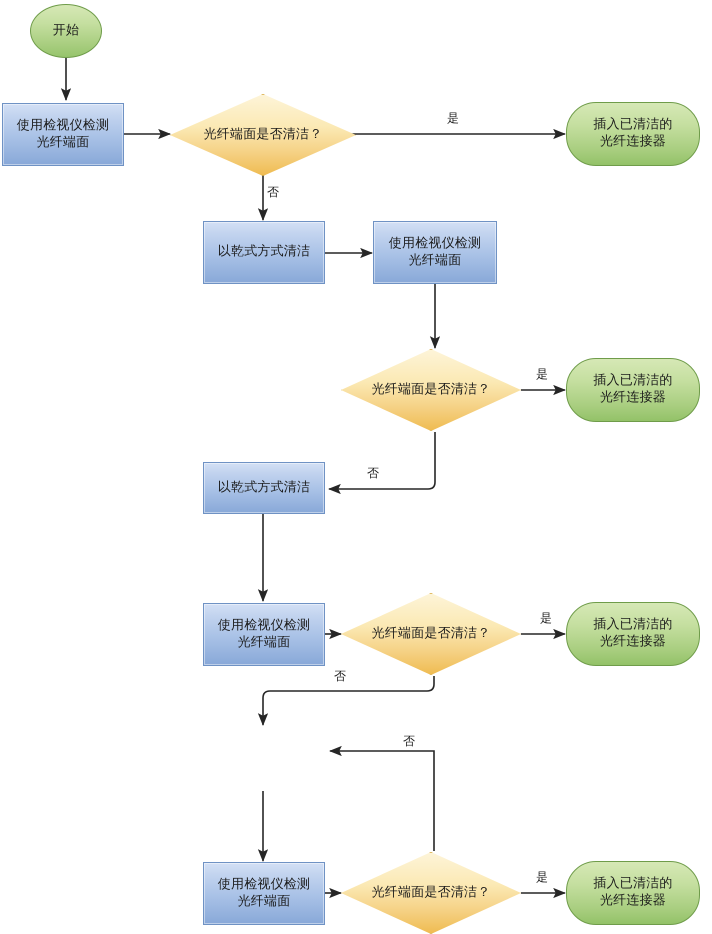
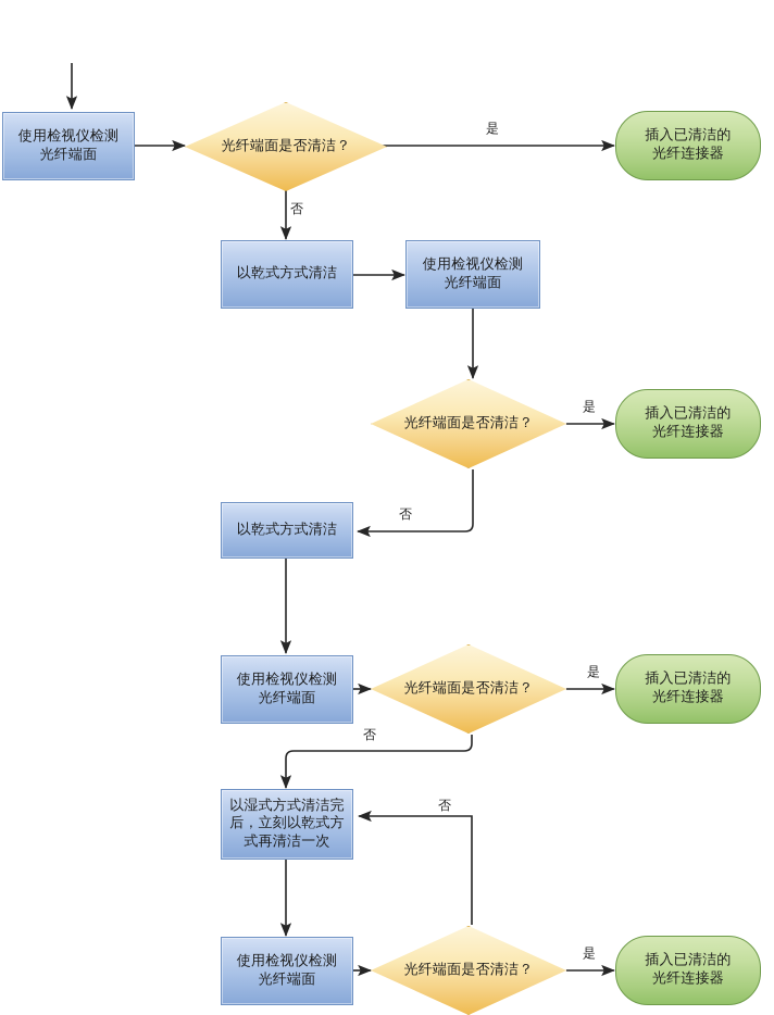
  是
  否
  是
  否
  是
  否
  是
  否
- 开始
  使用检视仪检测
  光纤端面
  光纤端面是否清洁？
  插入已清洁的
  光纤连接器
  以乾式方式清洁
  使用检视仪检测
  光纤端面
  光纤端面是否清洁？
  插入已清洁的
  光纤连接器
  以乾式方式清洁
  使用检视仪检测
  光纤端面
  光纤端面是否清洁？
  插入已清洁的
  光纤连接器
+ 以湿式方式清洁完
+ 后，立刻以乾式方
+ 式再清洁一次
  使用检视仪检测
  光纤端面
  光纤端面是否清洁？
  插入已清洁的
  光纤连接器
